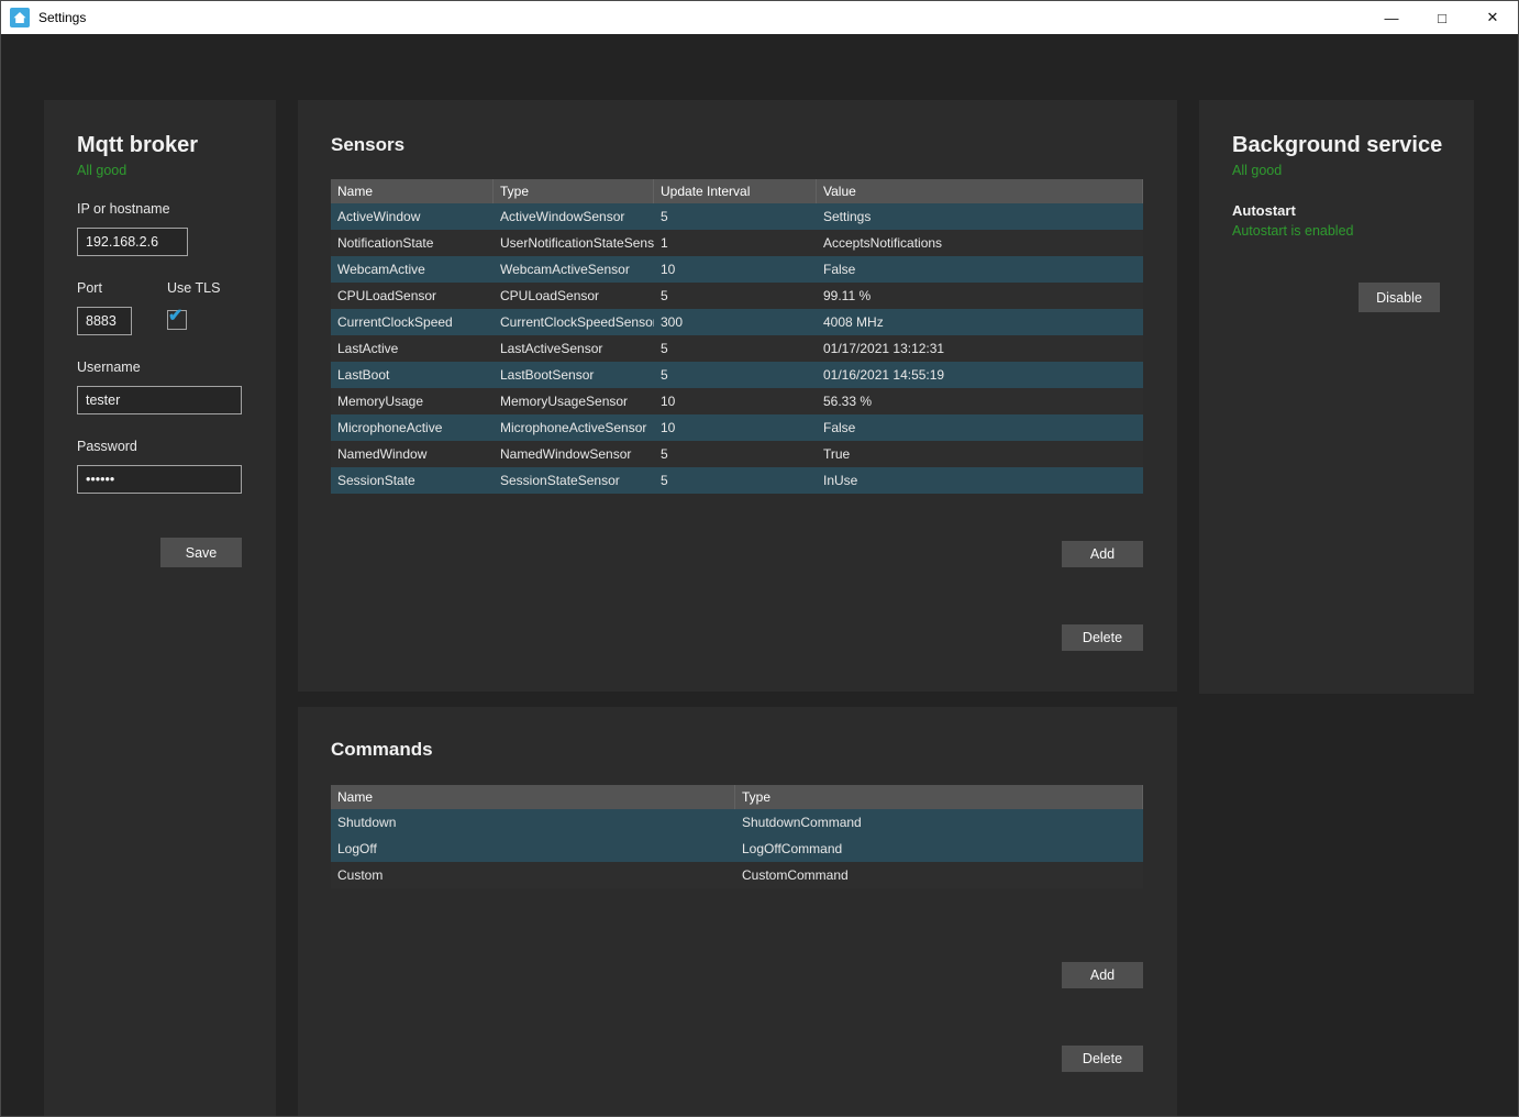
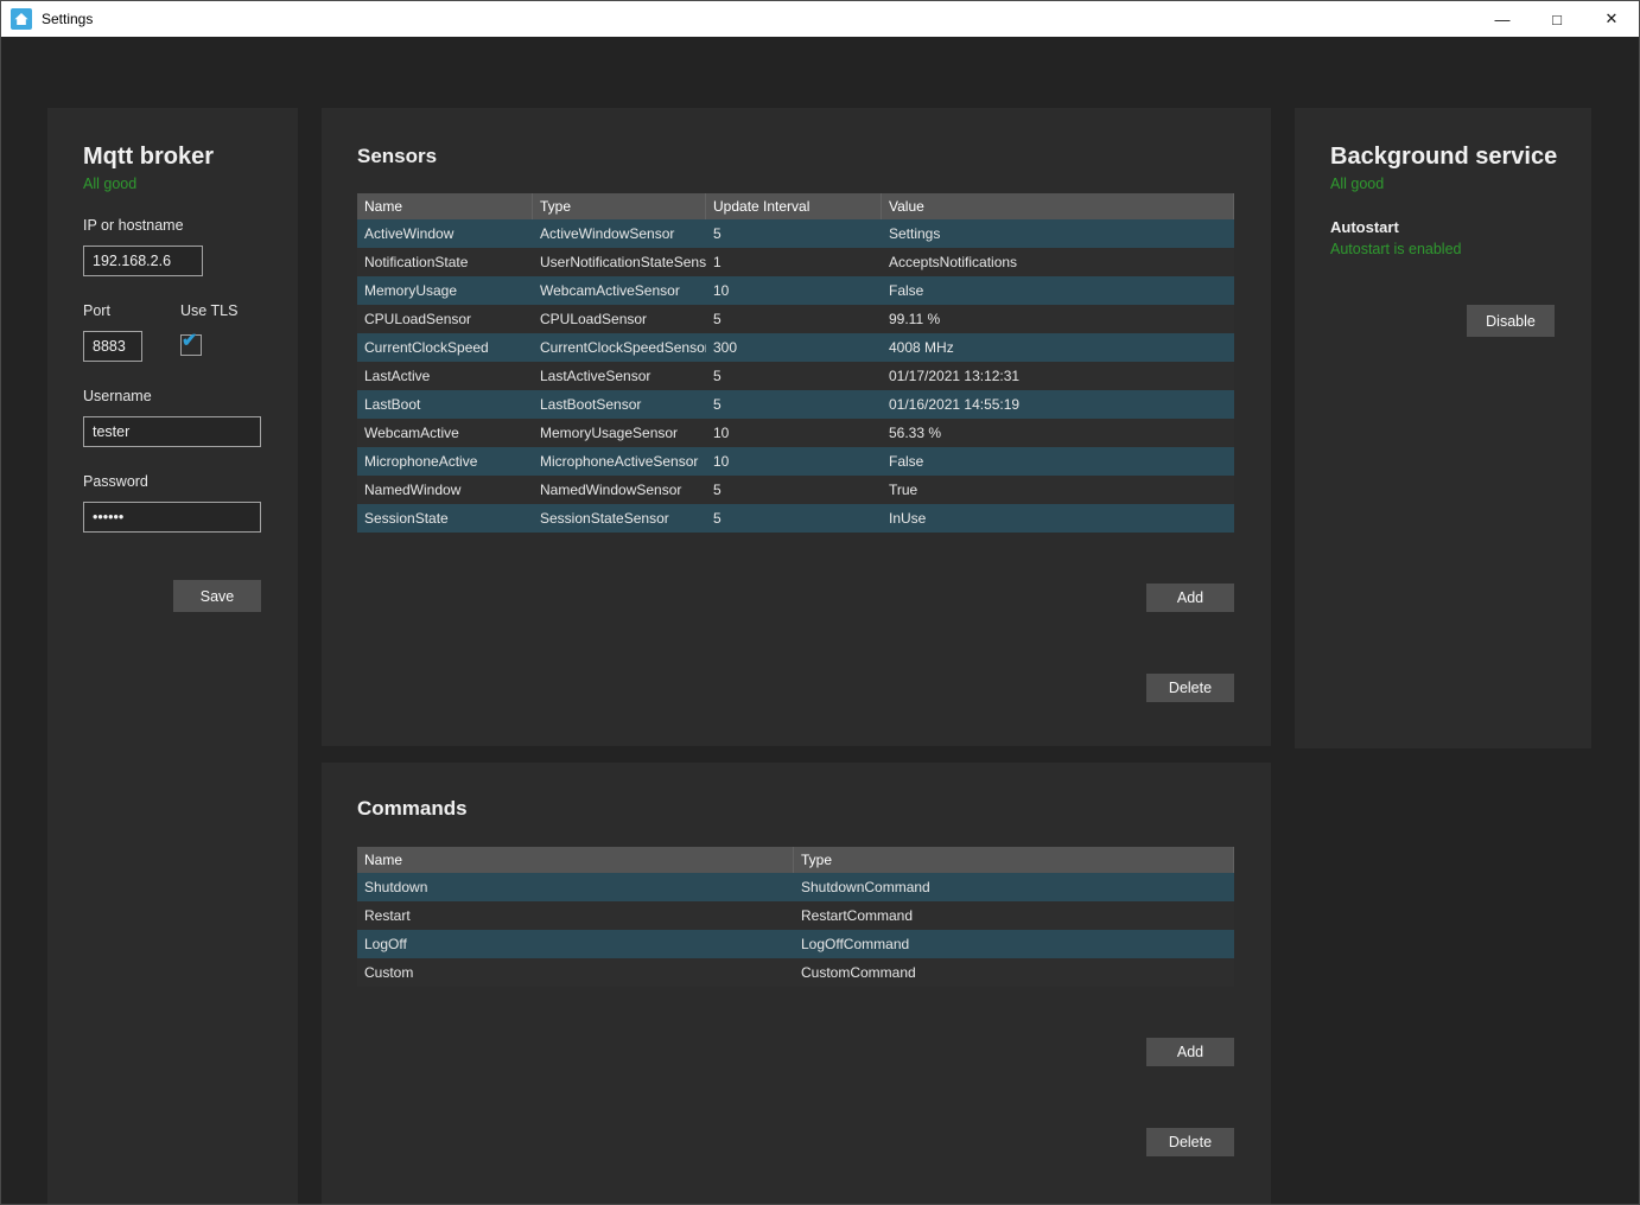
  Settings
  —
  □
  ✕
  Mqtt broker
  All good
  IP or hostname
  192.168.2.6
  Port
  Use TLS
  8883
  ✔
  Username
  tester
  Password
  ••••••
  Save
  Sensors
  Name
  Type
  Update Interval
  Value
  ActiveWindow
  ActiveWindowSensor
  5
  Settings
  NotificationState
  UserNotificationStateSens
  1
  AcceptsNotifications
- WebcamActive
+ MemoryUsage
  WebcamActiveSensor
  10
  False
  CPULoadSensor
  CPULoadSensor
  5
  99.11 %
  CurrentClockSpeed
  CurrentClockSpeedSenso
  300
  4008 MHz
  LastActive
  LastActiveSensor
  5
  01/17/2021 13:12:31
  LastBoot
  LastBootSensor
  5
  01/16/2021 14:55:19
- MemoryUsage
+ WebcamActive
  MemoryUsageSensor
  10
  56.33 %
  MicrophoneActive
  MicrophoneActiveSensor
  10
  False
  NamedWindow
  NamedWindowSensor
  5
  True
  SessionState
  SessionStateSensor
  5
  InUse
  Add
  Delete
  Commands
  Name
  Type
  Shutdown
  ShutdownCommand
+ Restart
+ RestartCommand
  LogOff
  LogOffCommand
  Custom
  CustomCommand
  Add
  Delete
  Background service
  All good
  Autostart
  Autostart is enabled
  Disable
